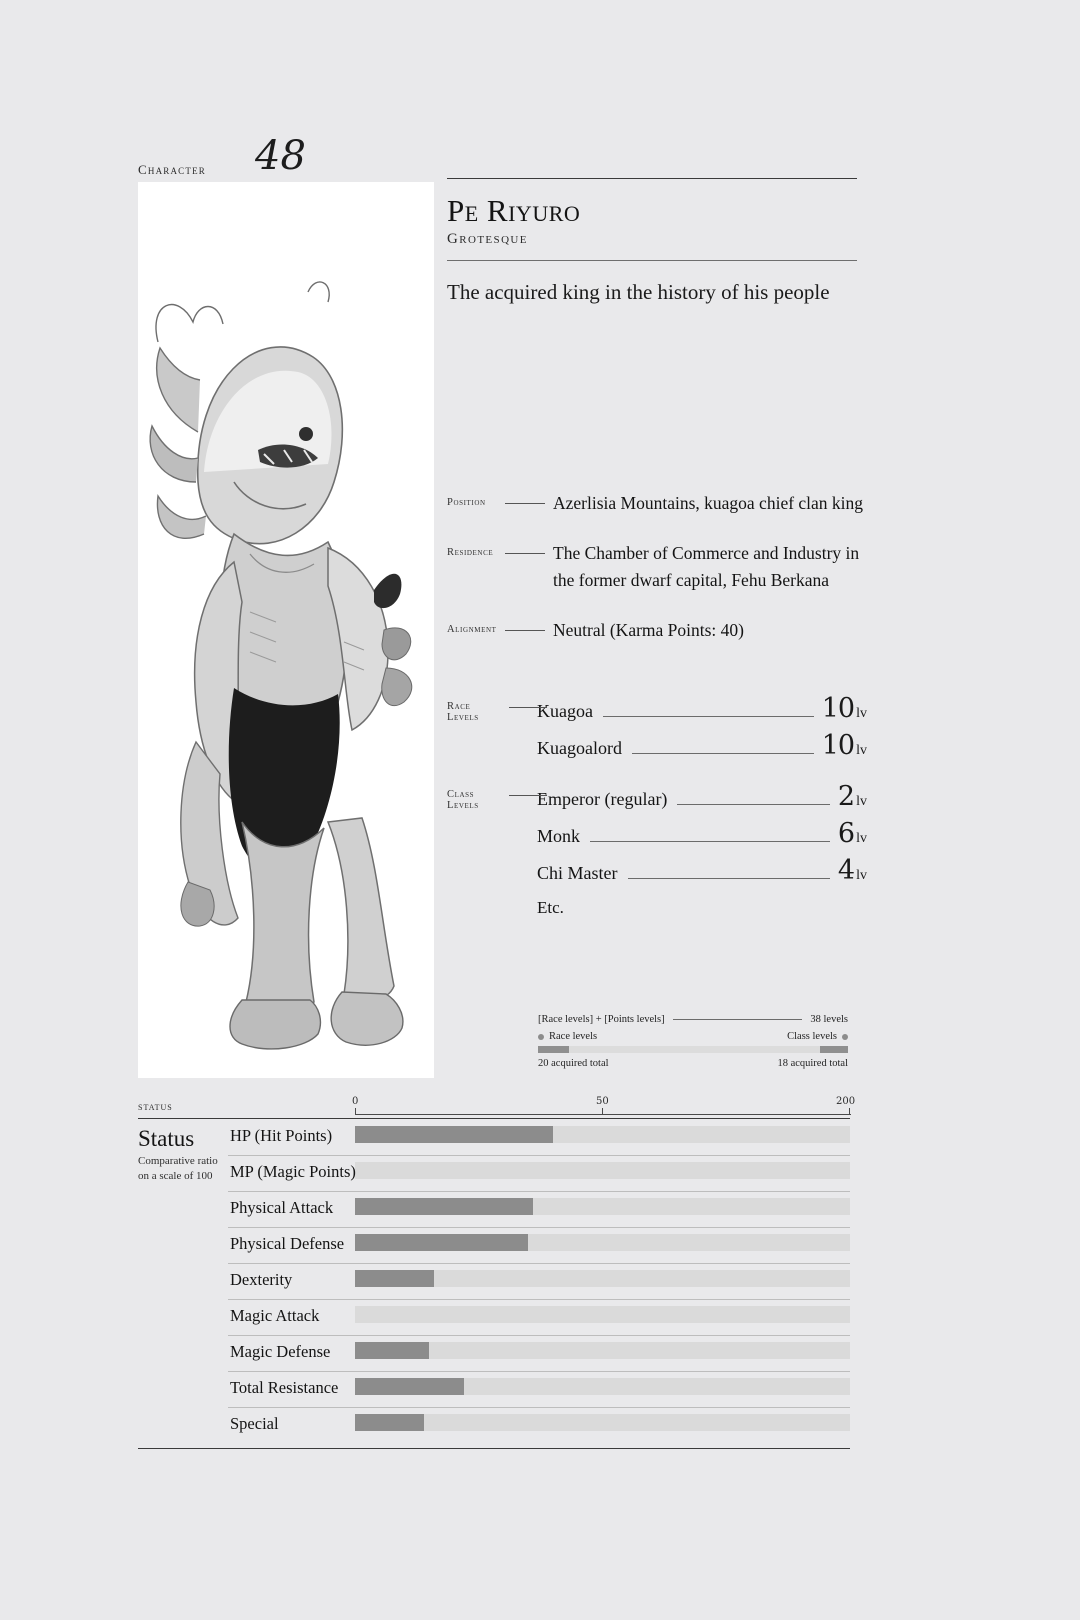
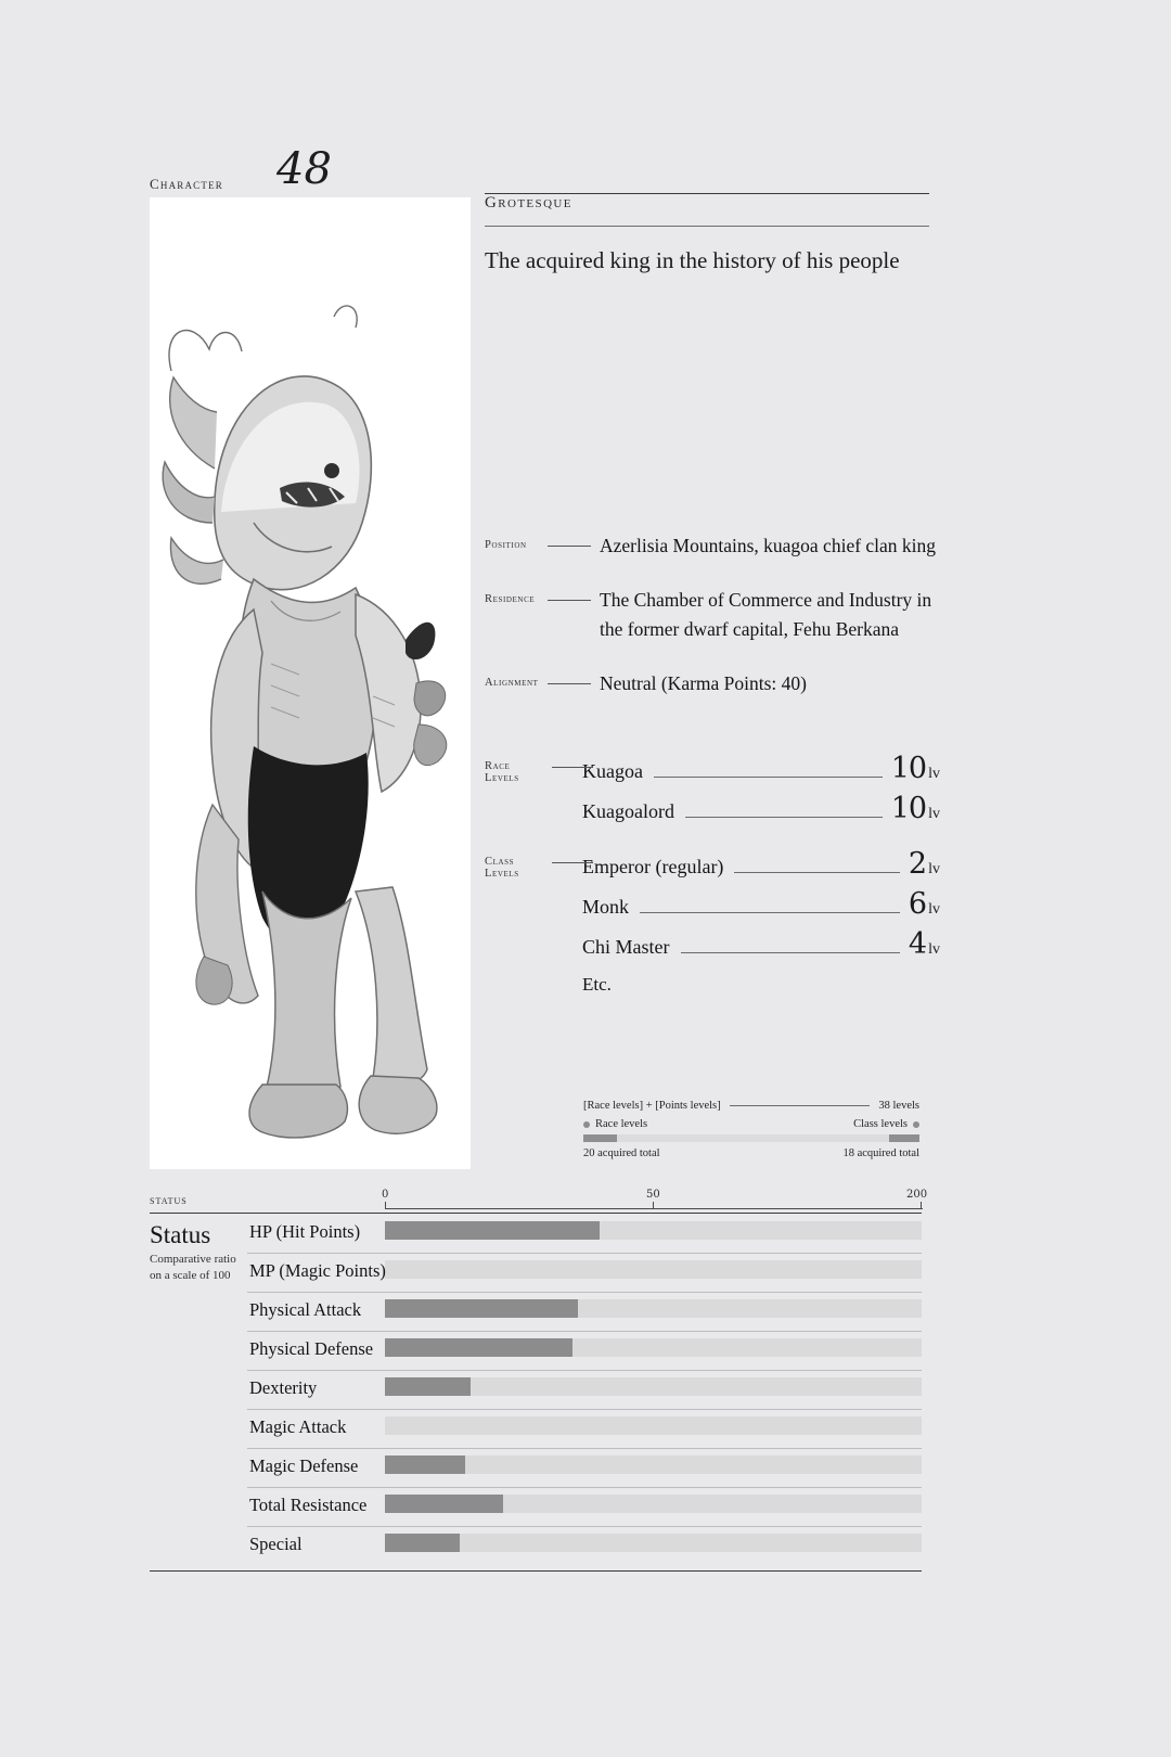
  Character
  48
- Pe Riyuro
  Grotesque
  The acquired king in the history of his people
  Position
  Azerlisia Mountains, kuagoa chief clan king
  Residence
  The Chamber of Commerce and Industry in the former dwarf capital, Fehu Berkana
  Alignment
  Neutral (Karma Points: 40)
  Race Levels
  Kuagoa
  10
  lv
  Kuagoalord
  10
  lv
  Class Levels
  Emperor (regular)
  2
  lv
  Monk
  6
  lv
  Chi Master
  4
  lv
  Etc.
  [Race levels] + [Points levels]
  38 levels
  Race levels
  Class levels
  20 acquired total
  18 acquired total
  status
  Status
  Comparative ratio on a scale of 100
  0
  50
  200
  HP (Hit Points)
  MP (Magic Points)
  Physical Attack
  Physical Defense
  Dexterity
  Magic Attack
  Magic Defense
  Total Resistance
  Special
